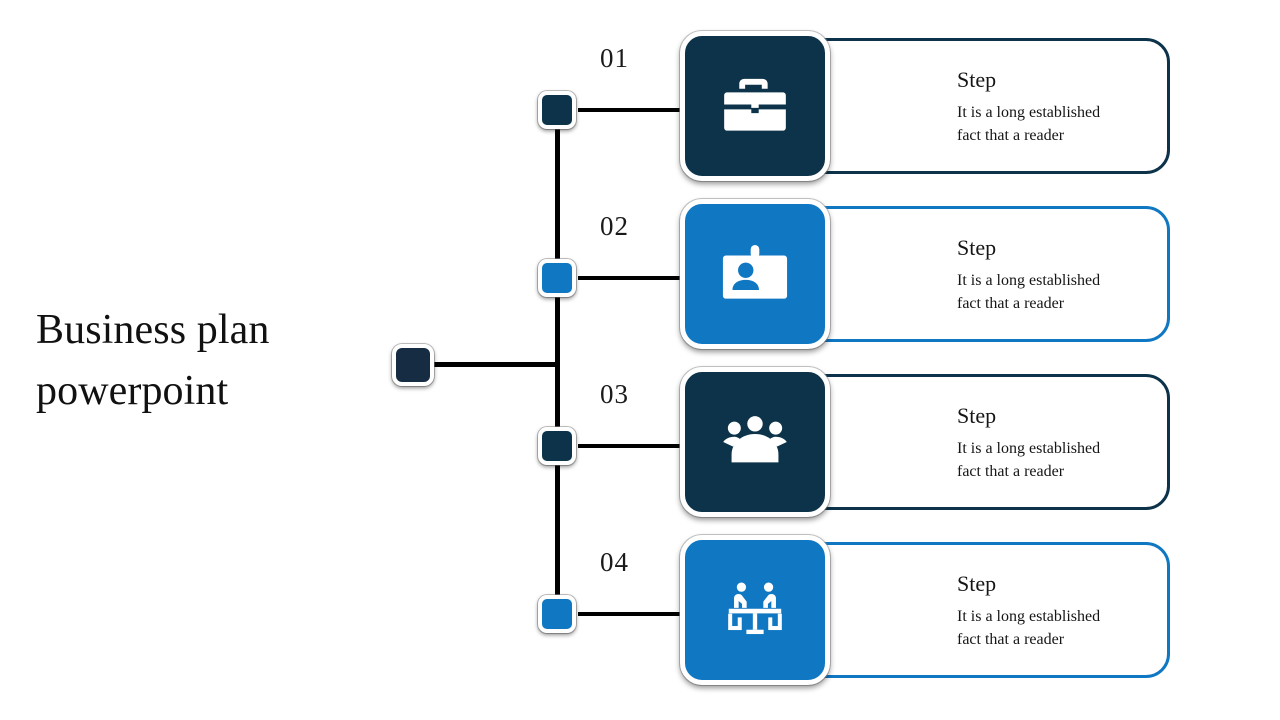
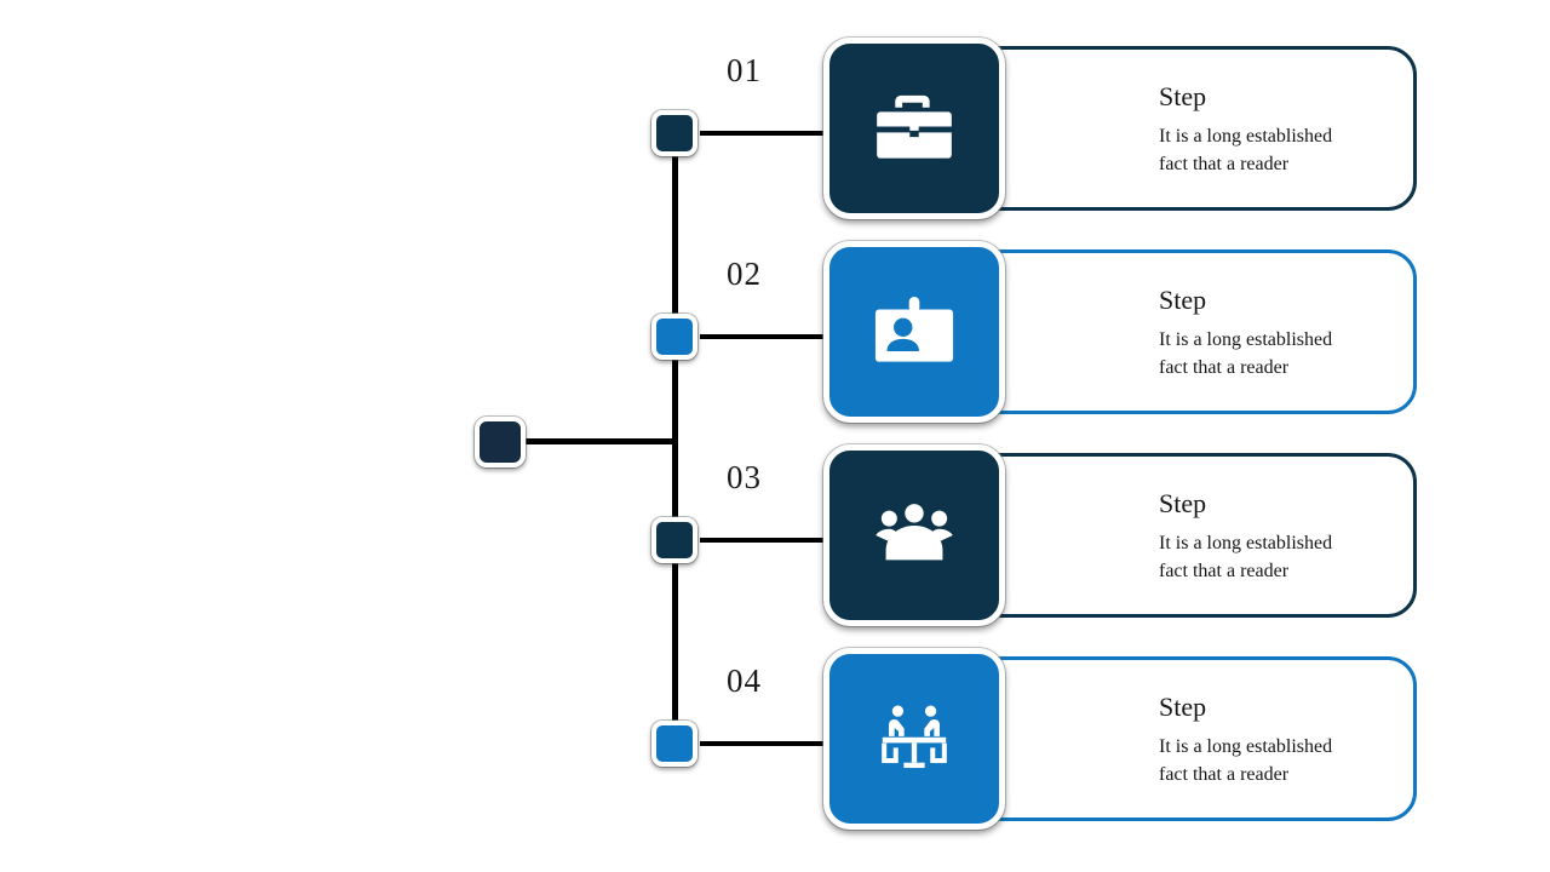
- Business plan
- powerpoint
  01
  Step
  It is a long established
  fact that a reader
  02
  Step
  It is a long established
  fact that a reader
  03
  Step
  It is a long established
  fact that a reader
  04
  Step
  It is a long established
  fact that a reader
